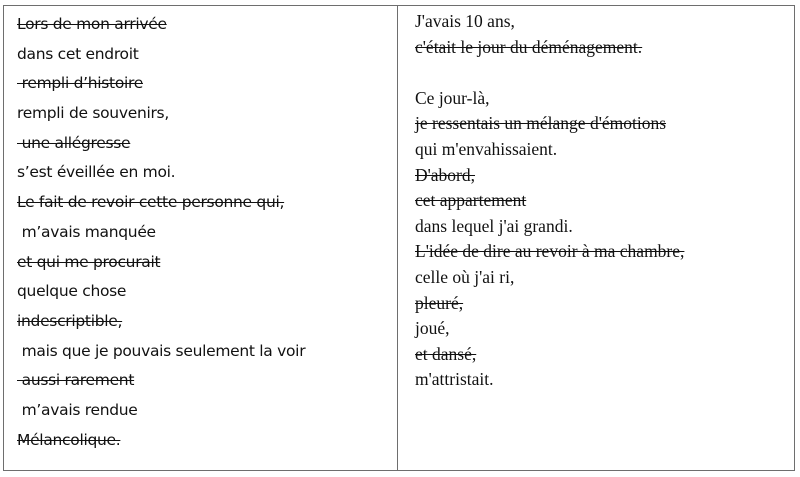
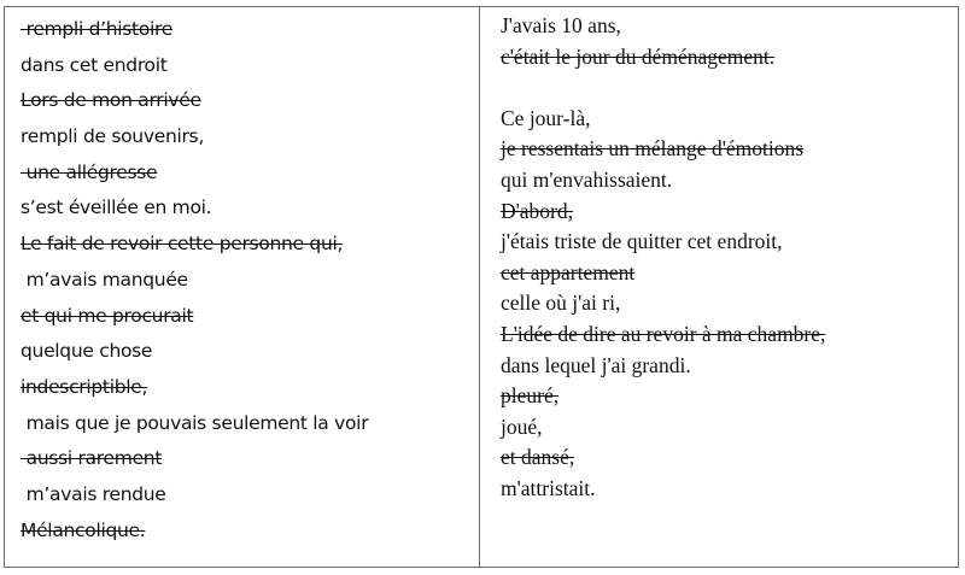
- Lors de mon arrivée
+ rempli d’histoire
  dans cet endroit
- rempli d’histoire
+ Lors de mon arrivée
  rempli de souvenirs,
  une allégresse
  s’est éveillée en moi.
  Le fait de revoir cette personne qui,
  m’avais manquée
  et qui me procurait
  quelque chose
  indescriptible,
  mais que je pouvais seulement la voir
  aussi rarement
  m’avais rendue
  Mélancolique.
  J'avais 10 ans,
  c'était le jour du déménagement.
  Ce jour-là,
  je ressentais un mélange d'émotions
  qui m'envahissaient.
  D'abord,
+ j'étais triste de quitter cet endroit,
  cet appartement
- dans lequel j'ai grandi.
+ celle où j'ai ri,
  L'idée de dire au revoir à ma chambre,
- celle où j'ai ri,
+ dans lequel j'ai grandi.
  pleuré,
  joué,
  et dansé,
  m'attristait.
